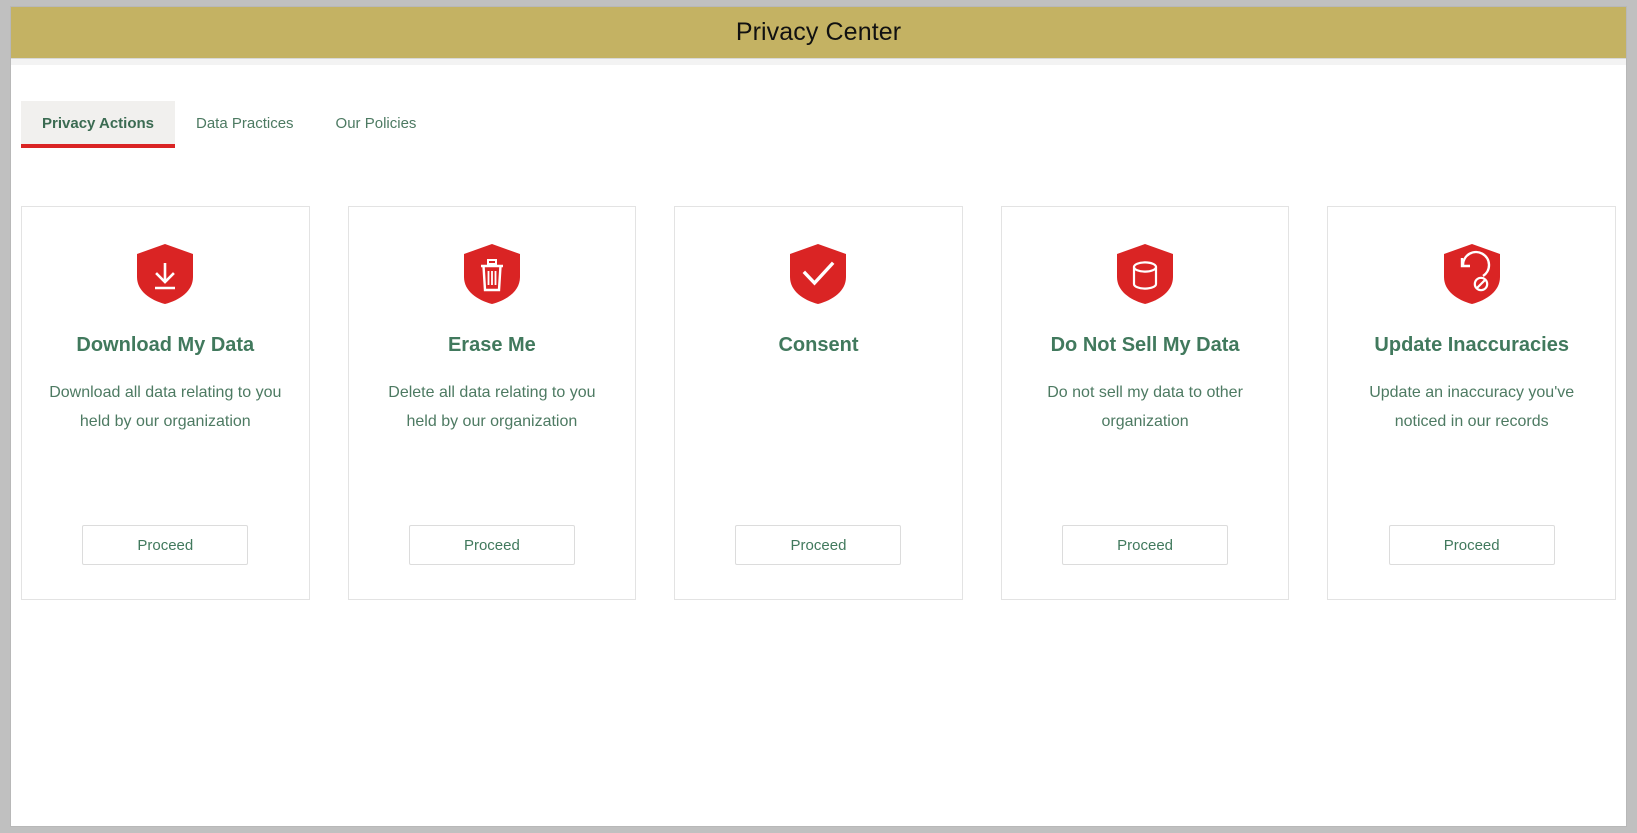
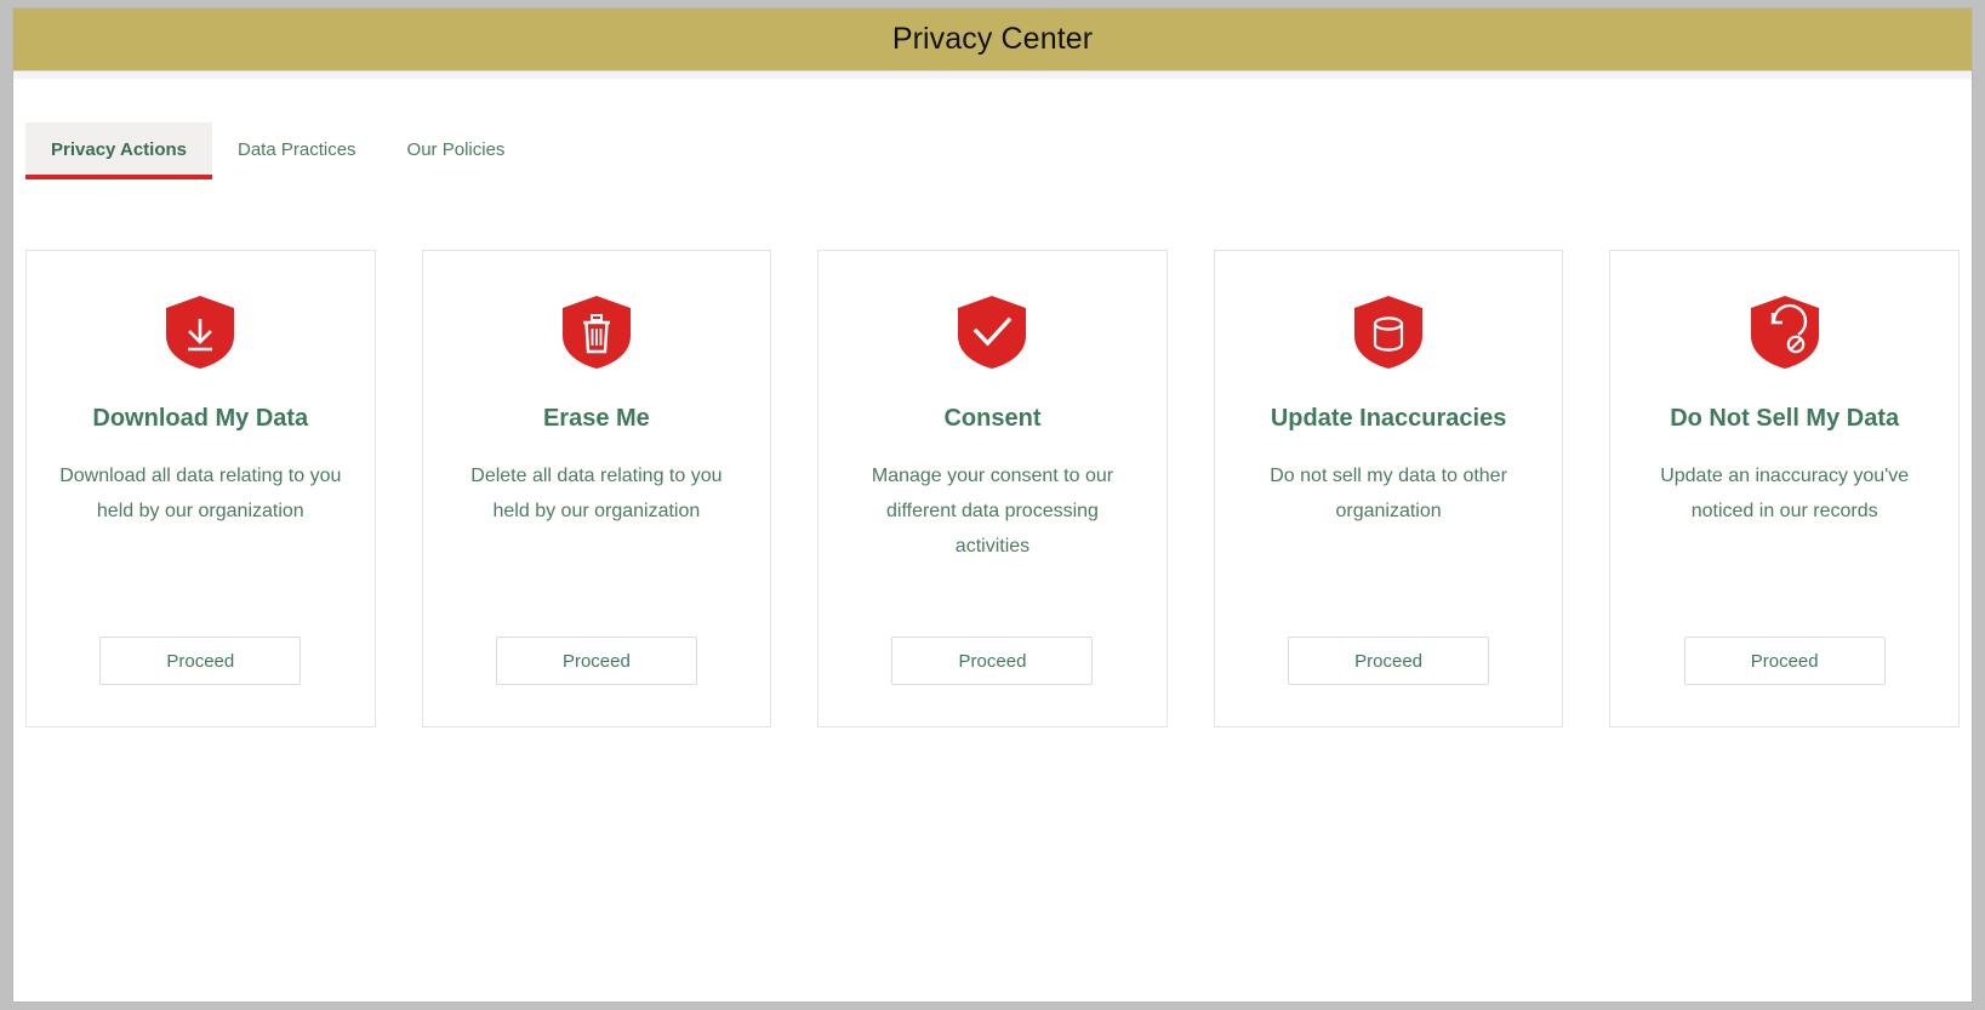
  Privacy Center
  Privacy Actions
  Data Practices
  Our Policies
  Download My Data
  Download all data relating to you held by our organization
  Proceed
  Erase Me
  Delete all data relating to you held by our organization
  Proceed
  Consent
+ Manage your consent to our different data processing activities
  Proceed
- Do Not Sell My Data
+ Update Inaccuracies
  Do not sell my data to other organization
  Proceed
- Update Inaccuracies
+ Do Not Sell My Data
  Update an inaccuracy you've noticed in our records
  Proceed
